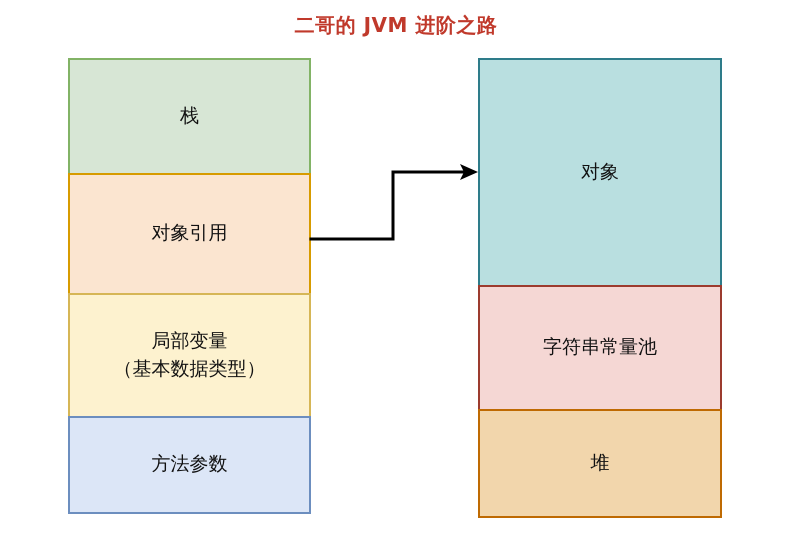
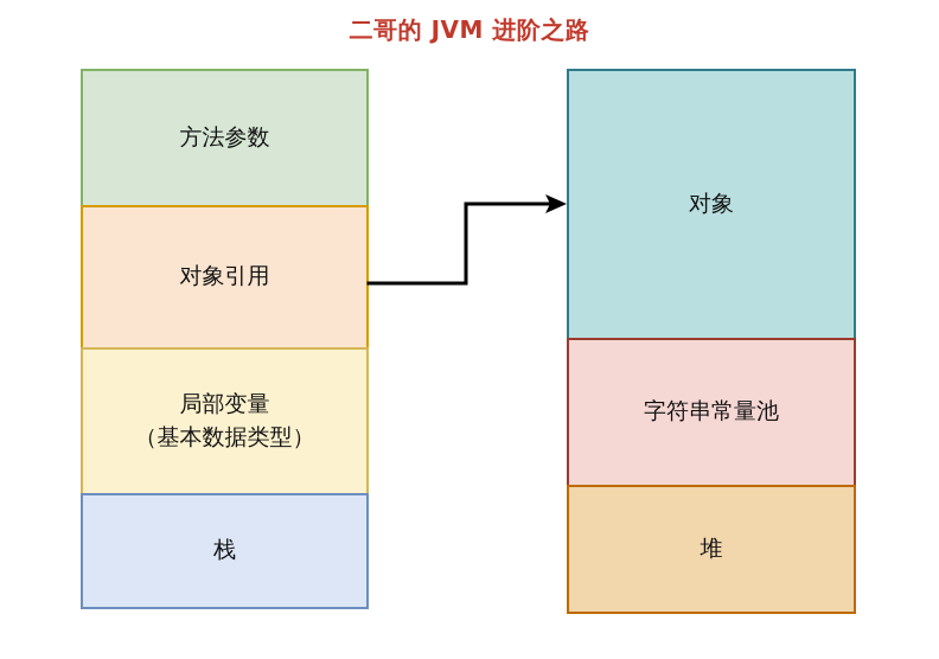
  二哥的 JVM 进阶之路
- 栈
+ 方法参数
  对象引用
  局部变量
  （基本数据类型）
- 方法参数
+ 栈
  对象
  字符串常量池
  堆
